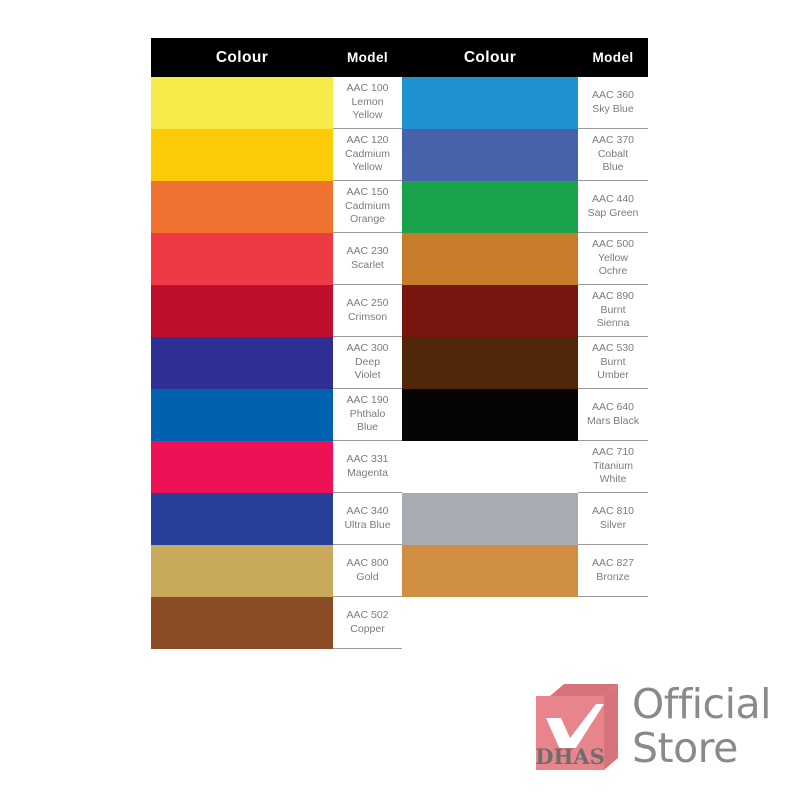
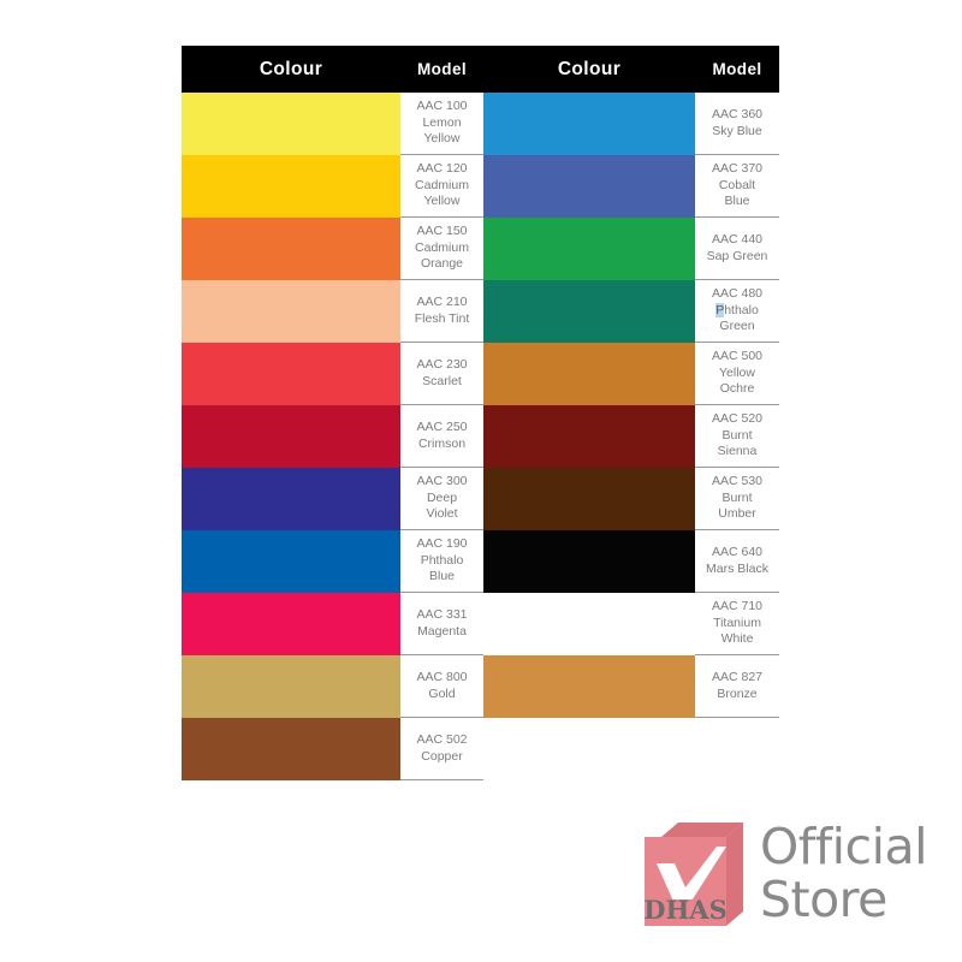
  Colour	Model	Colour	Model
  	AAC 100LemonYellow		AAC 360Sky Blue
  	AAC 120CadmiumYellow		AAC 370CobaltBlue
  	AAC 150CadmiumOrange		AAC 440Sap Green
+ 	AAC 210Flesh Tint		AAC 480PhthaloGreen
  	AAC 230Scarlet		AAC 500YellowOchre
- 	AAC 250Crimson		AAC 890BurntSienna
+ 	AAC 250Crimson		AAC 520BurntSienna
  	AAC 300DeepViolet		AAC 530BurntUmber
  	AAC 190PhthaloBlue		AAC 640Mars Black
  	AAC 331Magenta		AAC 710TitaniumWhite
- 	AAC 340Ultra Blue		AAC 810Silver
  	AAC 800Gold		AAC 827Bronze
  	AAC 502Copper
  DHAS
  Official
  Store
